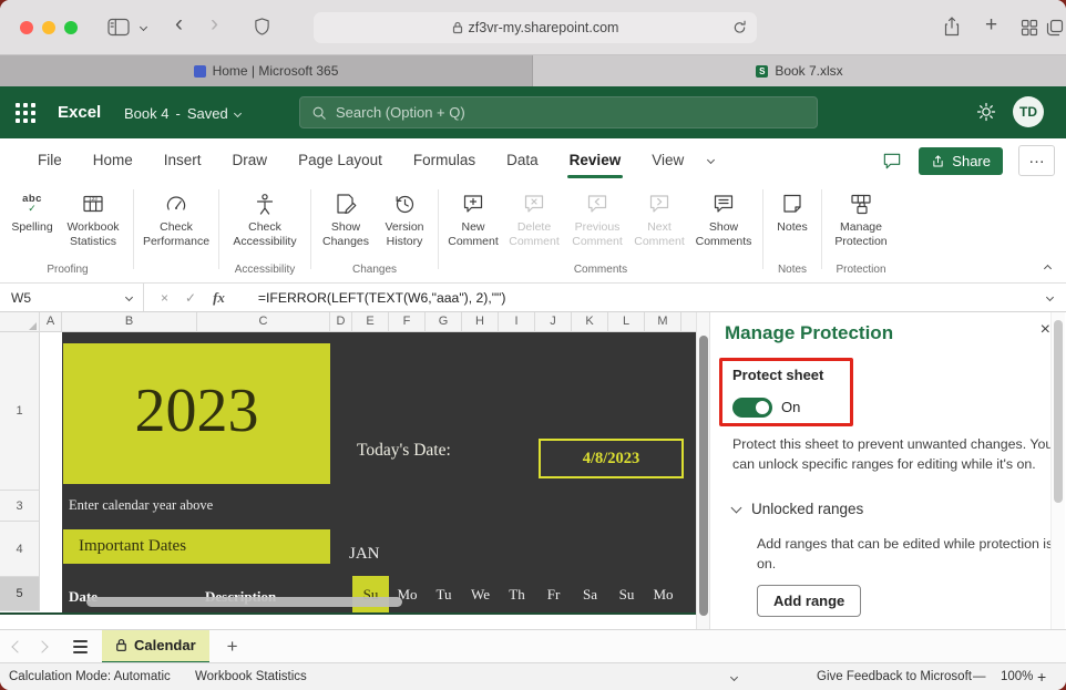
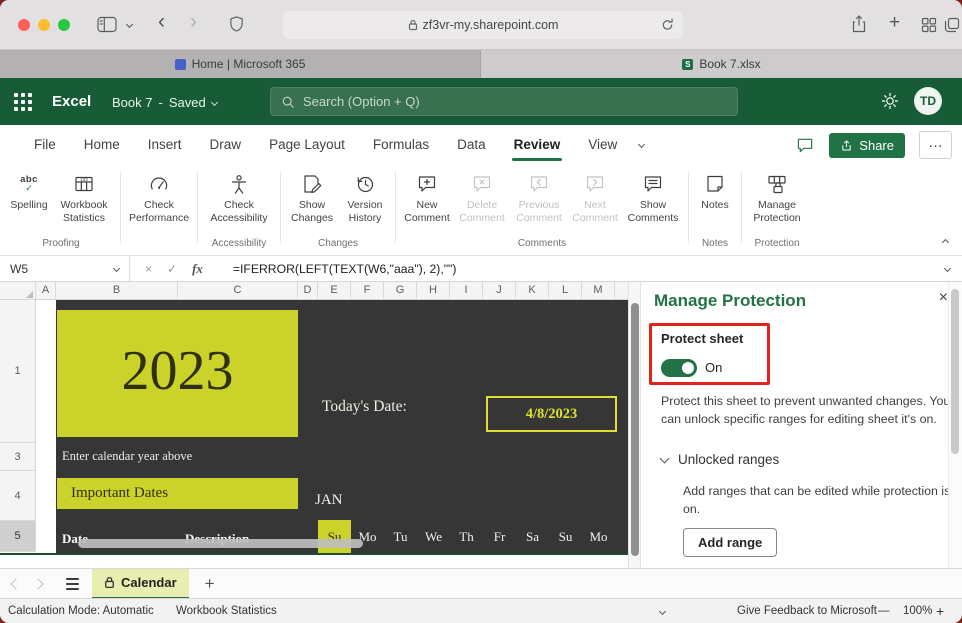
  ‹
  ›
  zf3vr-my.sharepoint.com
  +
  Home | Microsoft 365
  Book 7.xlsx
  Excel
- Book 4
+ Book 7
  -
  Saved
  Search (Option + Q)
  TD
  File
  Home
  Insert
  Draw
  Page Layout
  Formulas
  Data
  Review
  View
  Share
  …
  Spelling
  Workbook Statistics
  Proofing
  Check Performance
  Check Accessibility
  Accessibility
  Show Changes
  Version History
  Changes
  New Comment
  Delete Comment
  Previous Comment
  Next Comment
  Show Comments
  Comments
  Notes
  Notes
  Manage Protection
  Protection
  W5
  ×
  ✓
  fx
  =IFERROR(LEFT(TEXT(W6,"aaa"), 2),"")
  A
  B
  C
  D
  E
  F
  G
  H
  I
  J
  K
  L
  M
  1
  3
  4
  5
  2023
  Today's Date:
  4/8/2023
  Enter calendar year above
  Important Dates
  JAN
  Su
  Mo
  Tu
  We
  Th
  Fr
  Sa
  Su
  Mo
  Manage Protection
  ×
  Protect sheet
  On
- Protect this sheet to prevent unwanted changes. You can unlock specific ranges for editing while it's on.
+ Protect this sheet to prevent unwanted changes. You can unlock specific ranges for editing sheet it's on.
  Unlocked ranges
  Add ranges that can be edited while protection i on.
  Add range
  Calendar
  +
  Calculation Mode: Automatic
  Workbook Statistics
  Give Feedback to Microsoft
  —
  100%
  +
